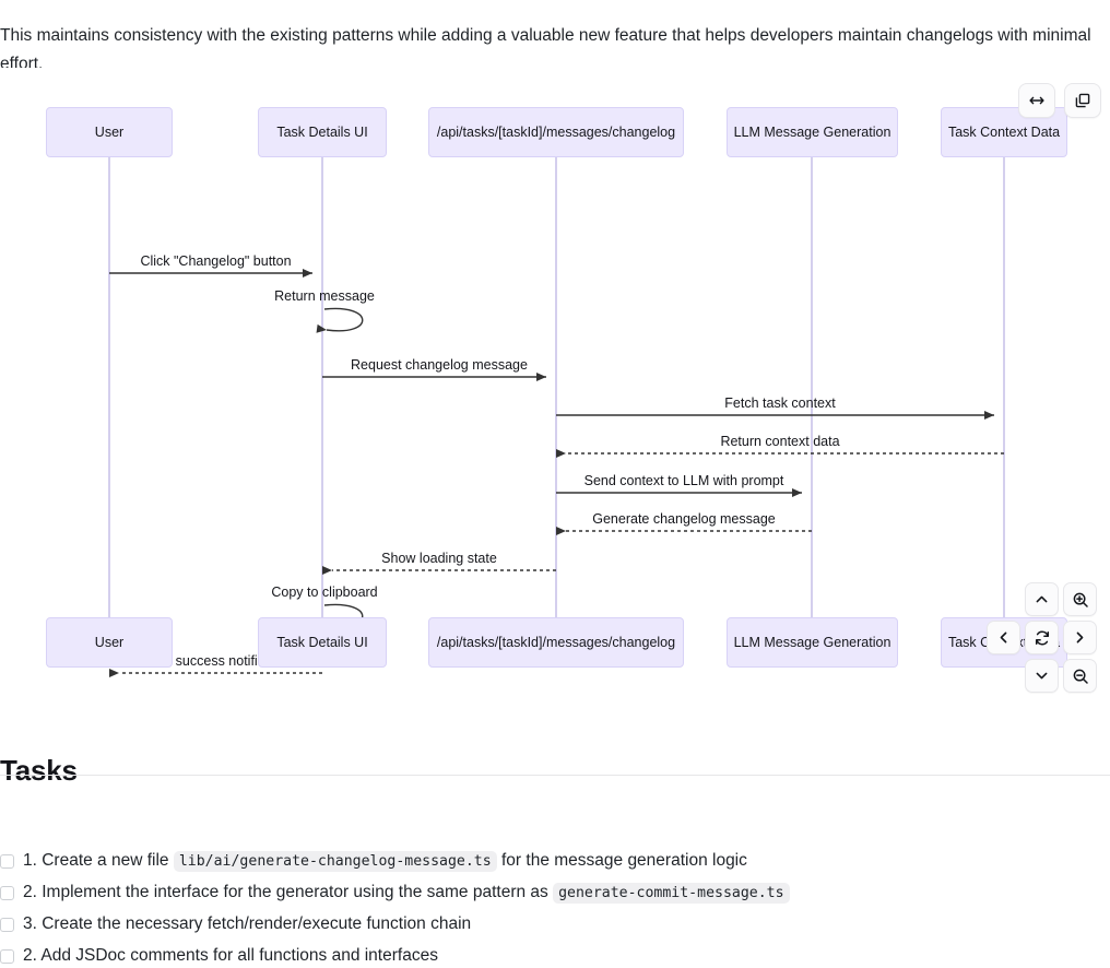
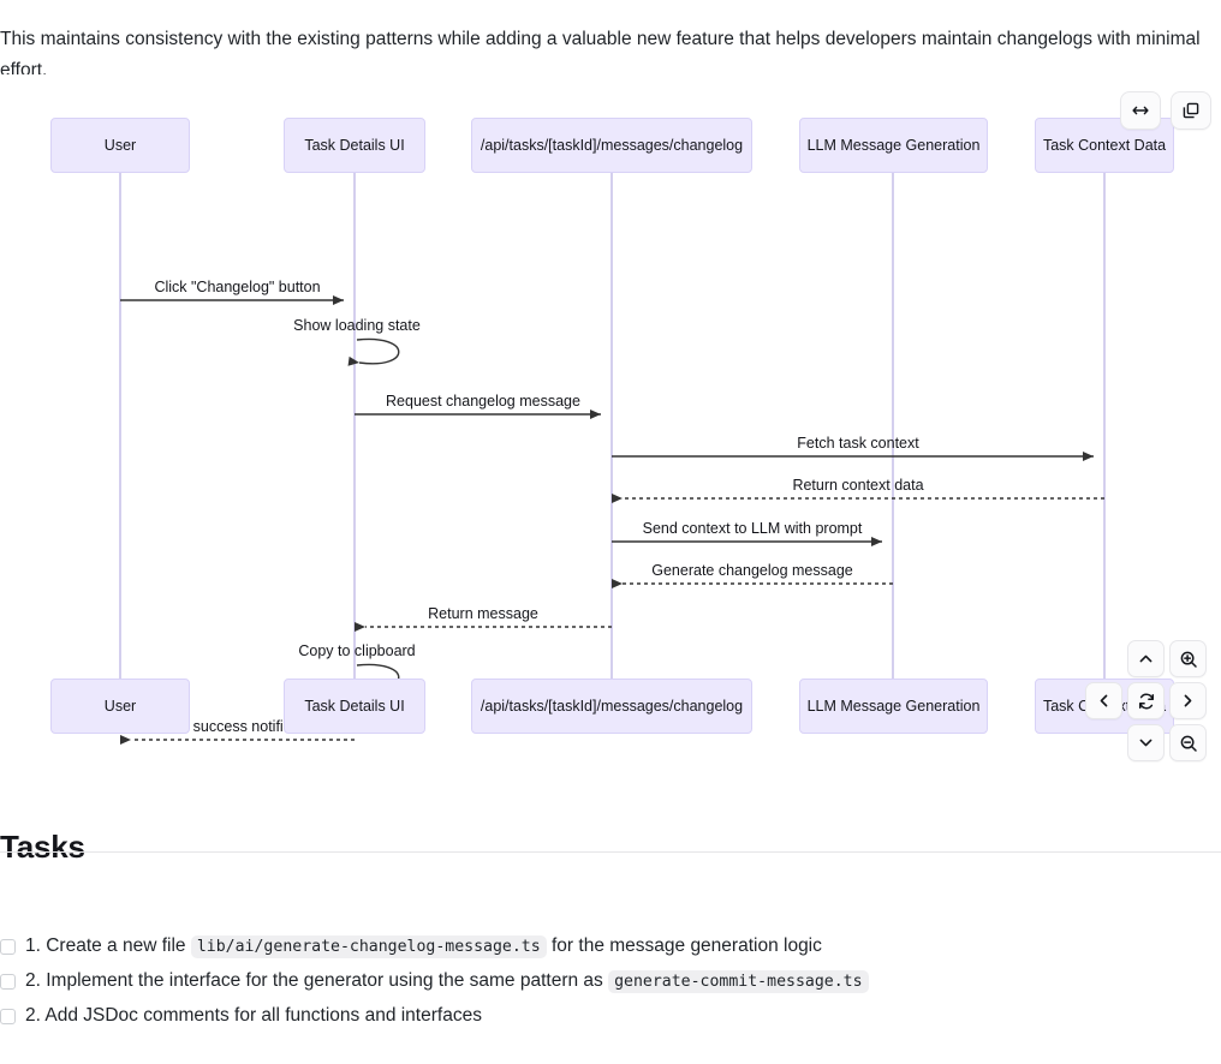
  This maintains consistency with the existing patterns while adding a valuable new feature that helps developers maintain changelogs with minimal effort.
  Click "Changelog" button
- Return message
+ Show loading state
  Request changelog message
  Fetch task context
  Return context data
  Send context to LLM with prompt
  Generate changelog message
- Show loading state
+ Return message
  Copy to clipboard
  User
  User
  Task Details UI
  Task Details UI
  /api/tasks/[taskId]/messages/changelog
  /api/tasks/[taskId]/messages/changelog
  LLM Message Generation
  LLM Message Generation
  Task Context Data
  Tasks
  1. Create a new file lib/ai/generate-changelog-message.ts for the message generation logic
  2. Implement the interface for the generator using the same pattern as generate-commit-message.ts
- 3. Create the necessary fetch/render/execute function chain
  2. Add JSDoc comments for all functions and interfaces
